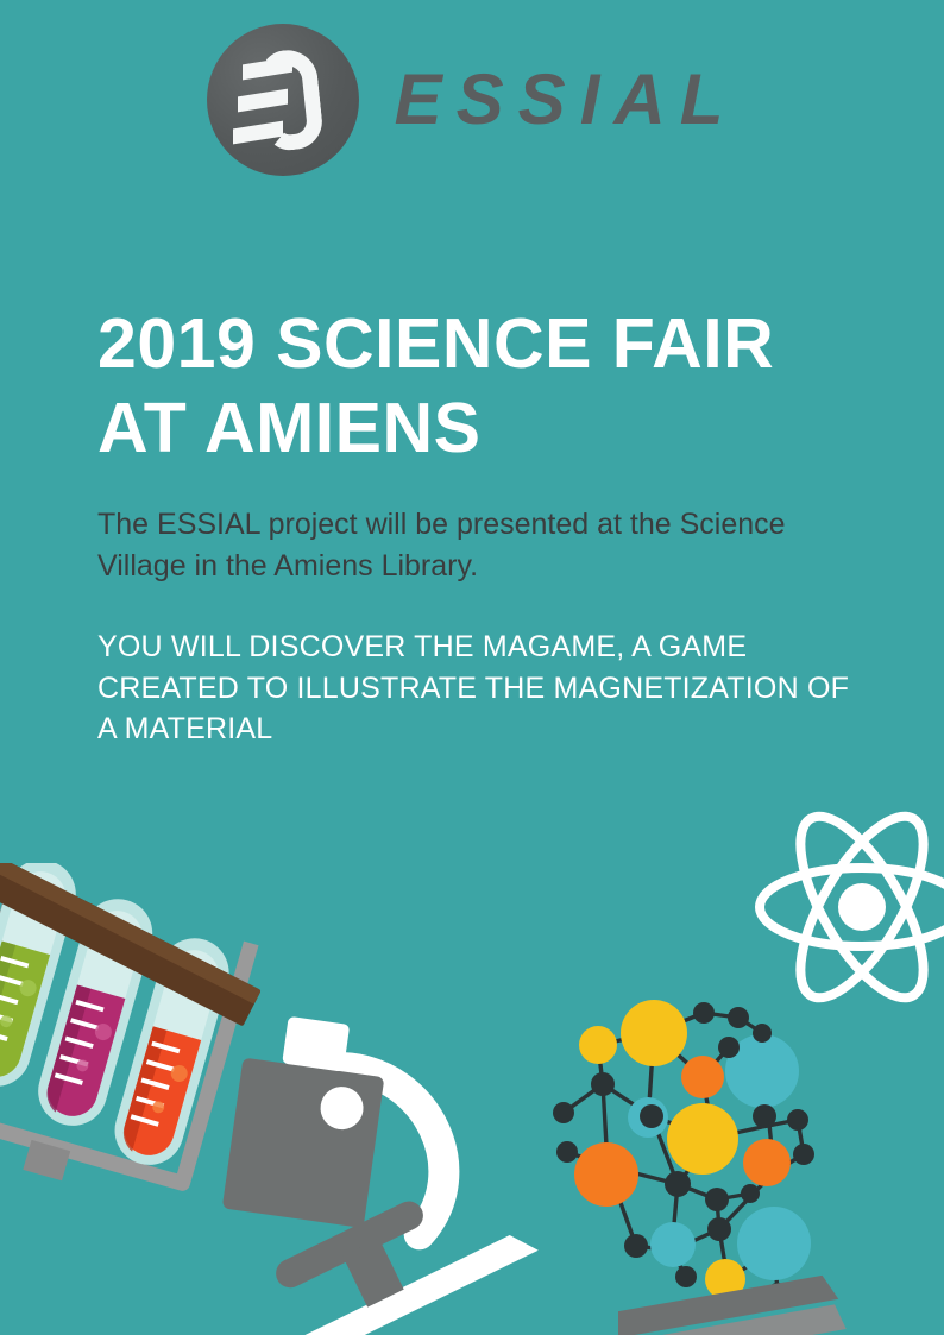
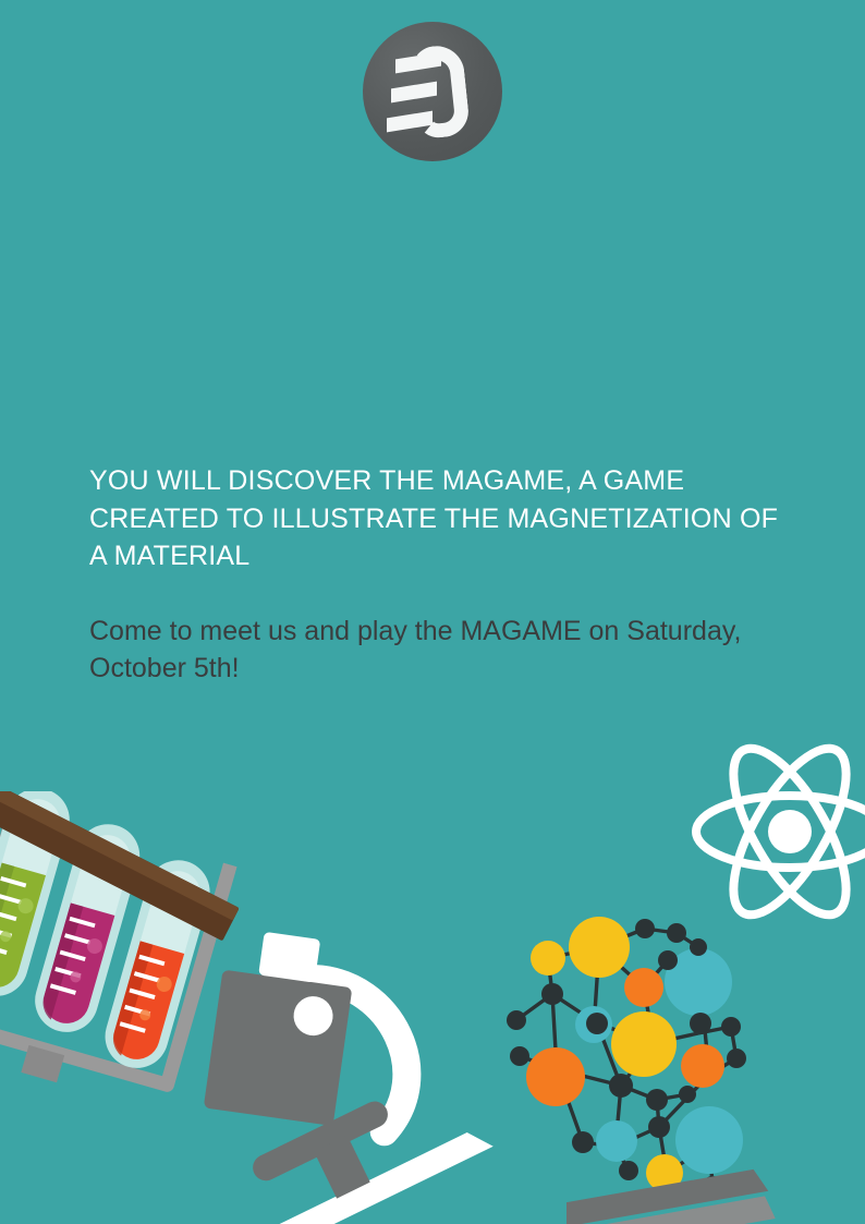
- ESSIAL
- 2019 SCIENCE FAIR AT AMIENS
- The ESSIAL project will be presented at the Science Village in the Amiens Library.
  YOU WILL DISCOVER THE MAGAME, A GAME CREATED TO ILLUSTRATE THE MAGNETIZATION OF A MATERIAL
+ Come to meet us and play the MAGAME on Saturday, October 5th!
